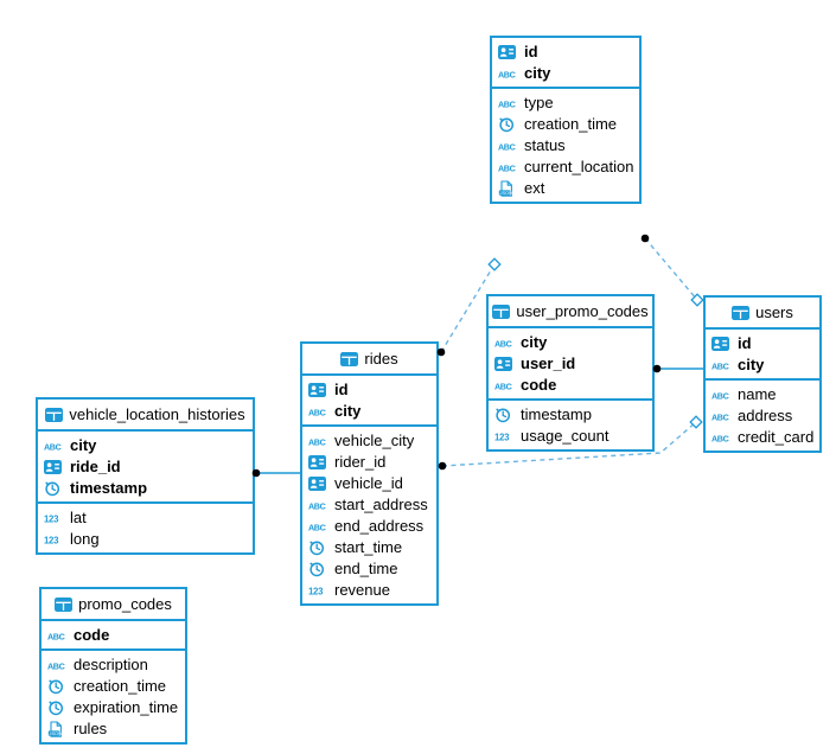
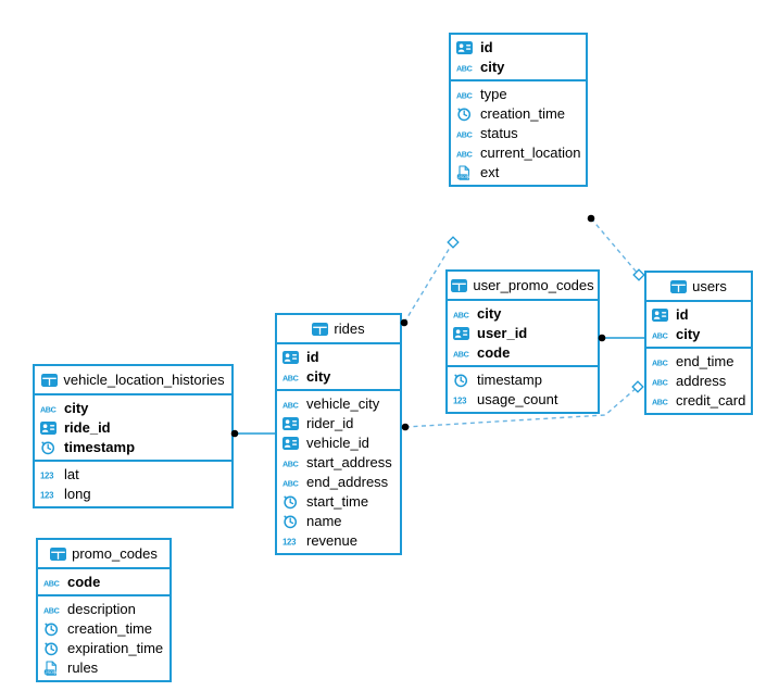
  id
  ABC
  city
  ABC
  type
  creation_time
  ABC
  status
  ABC
  current_location
  ext
  user_promo_codes
  ABC
  city
  user_id
  ABC
  code
  timestamp
  123
  usage_count
  users
  id
  ABC
  city
  ABC
- name
+ end_time
  ABC
  address
  ABC
  credit_card
  rides
  id
  ABC
  city
  ABC
  vehicle_city
  rider_id
  vehicle_id
  ABC
  start_address
  ABC
  end_address
  start_time
- end_time
+ name
  123
  revenue
  vehicle_location_histories
  ABC
  city
  ride_id
  timestamp
  123
  lat
  123
  long
  promo_codes
  ABC
  code
  ABC
  description
  creation_time
  expiration_time
  rules
